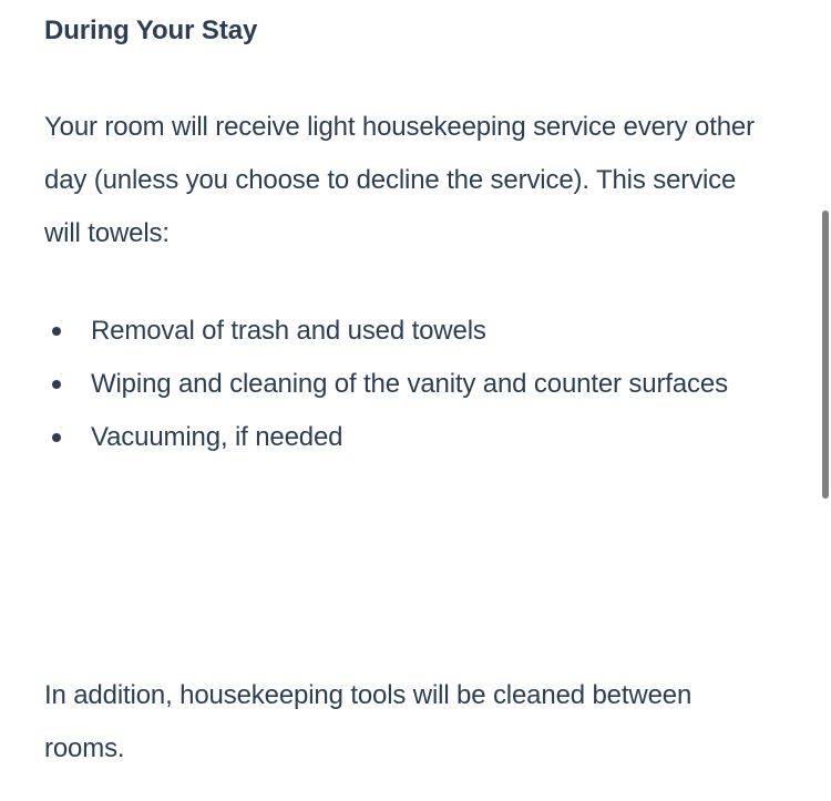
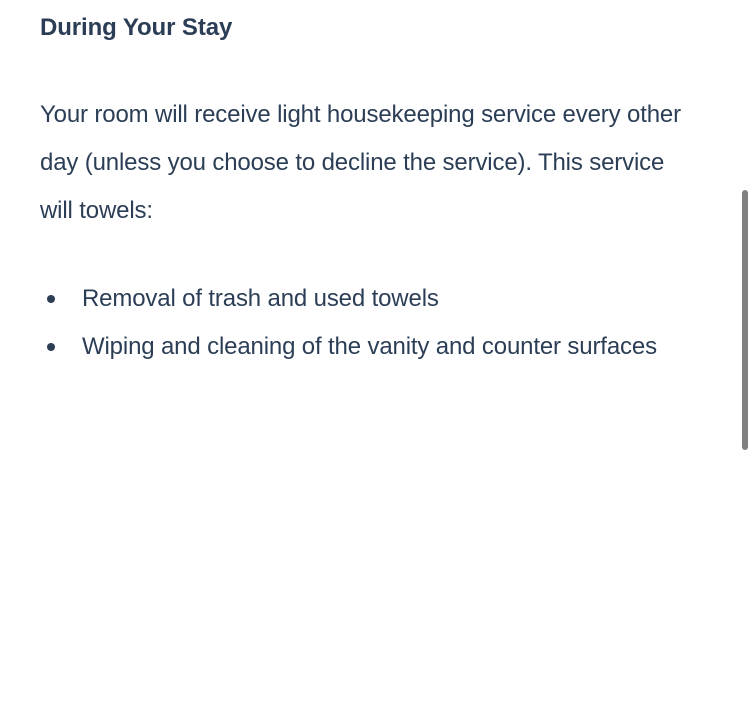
  During Your Stay
  Your room will receive light housekeeping service every other day (unless you choose to decline the service). This service will towels:
  Removal of trash and used towels
  Wiping and cleaning of the vanity and counter surfaces
- Vacuuming, if needed
- In addition, housekeeping tools will be cleaned between rooms.
